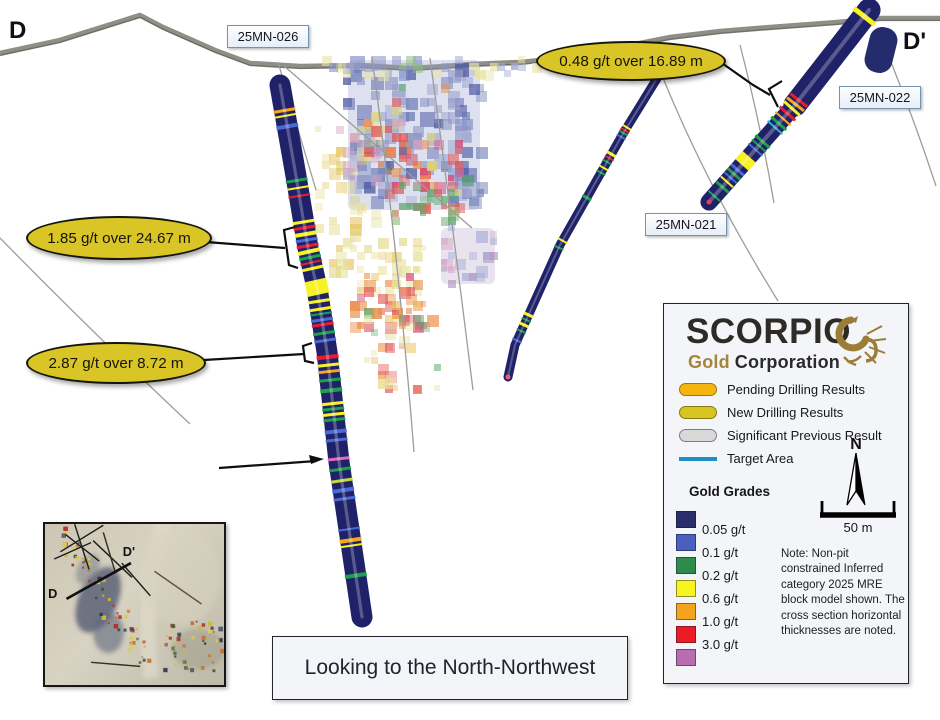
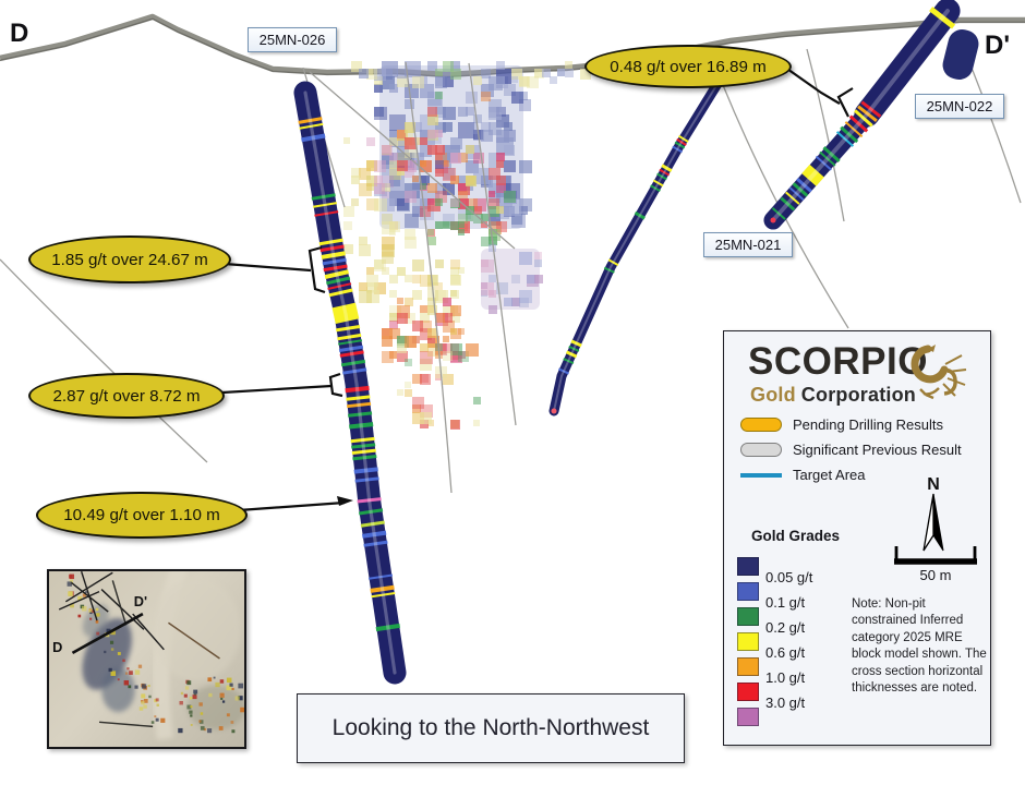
  D
  D'
  25MN-026
  25MN-022
  25MN-021
  1.85 g/t over 24.67 m
  2.87 g/t over 8.72 m
+ 10.49 g/t over 1.10 m
  0.48 g/t over 16.89 m
  Looking to the North-Northwest
  SCORPI
  Gold Corporation
  Pending Drilling Results
- New Drilling Results
  Significant Previous Result
  Target Area
  Gold Grades
  0.05 g/t
  0.1 g/t
  0.2 g/t
  0.6 g/t
  1.0 g/t
  3.0 g/t
  N
  50 m
  Note: Non-pit constrained Inferred category 2025 MRE block model shown. The cross section horizontal thicknesses are noted.
  D
  D'
